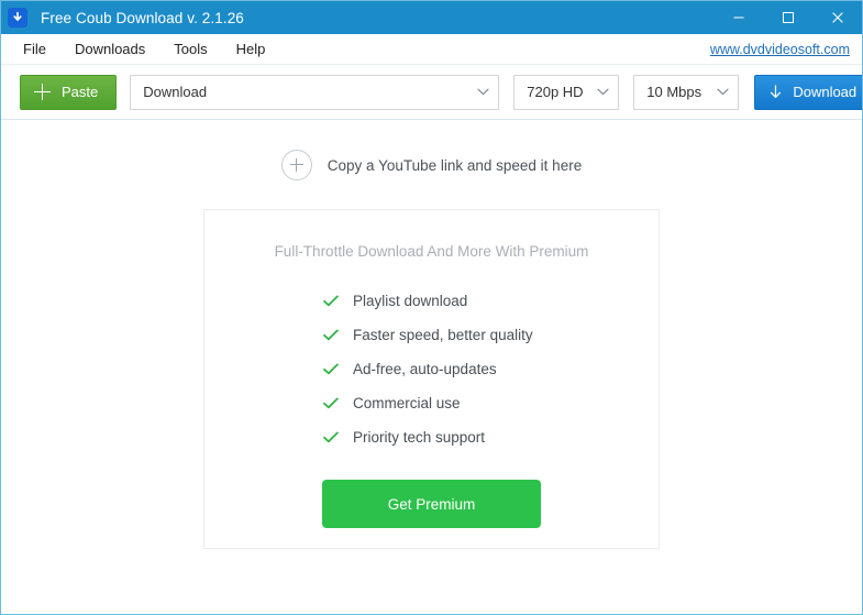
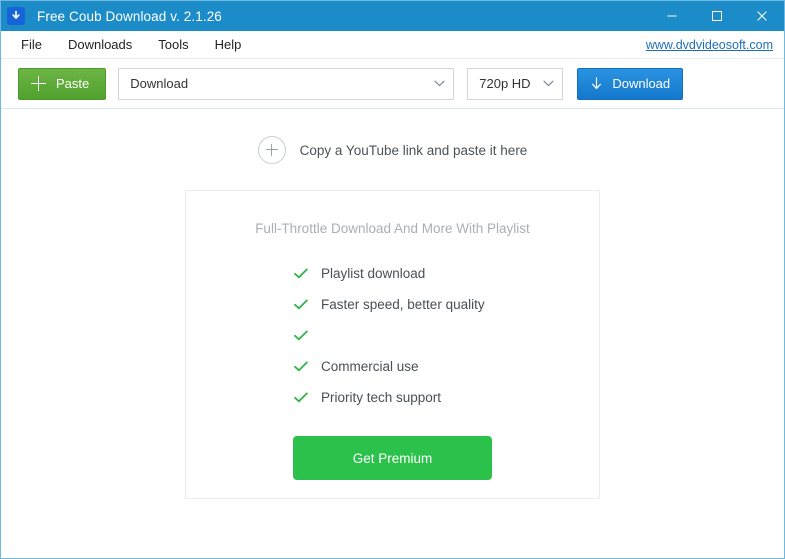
  Free Coub Download v. 2.1.26
  File
  Downloads
  Tools
  Help
  www.dvdvideosoft.com
  Paste
  Download
  720p HD
- 10 Mbps
  Download
- Copy a YouTube link and speed it here
+ Copy a YouTube link and paste it here
- Full-Throttle Download And More With Premium
+ Full-Throttle Download And More With Playlist
  Playlist download
  Faster speed, better quality
- Ad-free, auto-updates
  Commercial use
  Priority tech support
  Get Premium
